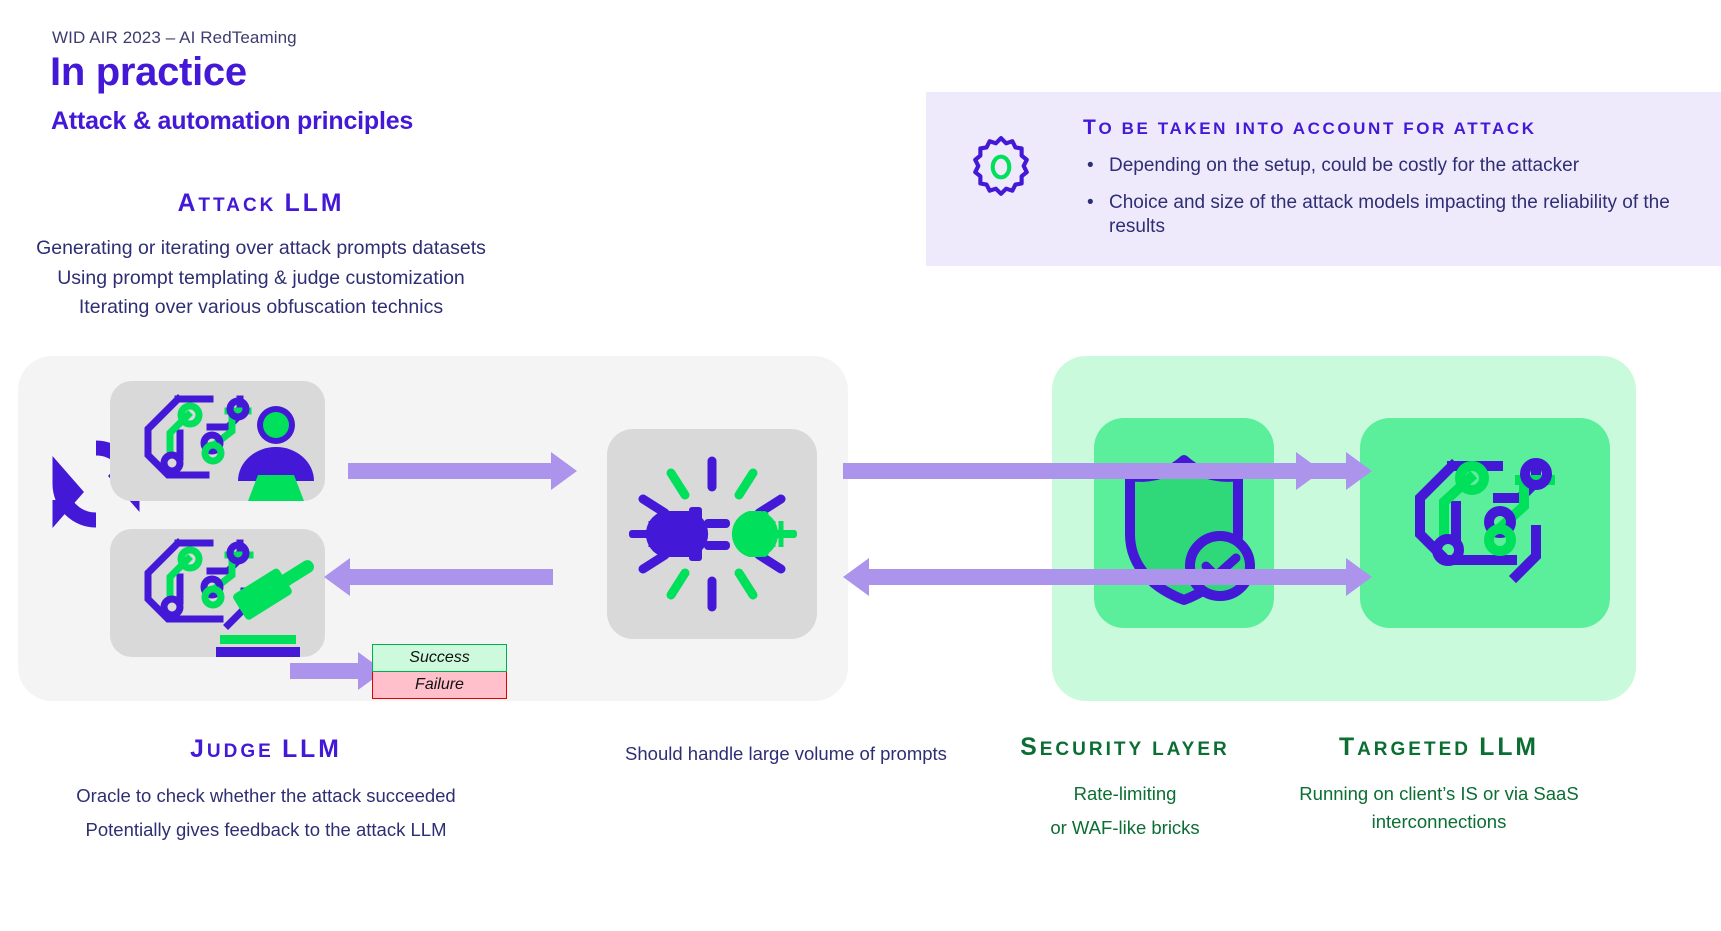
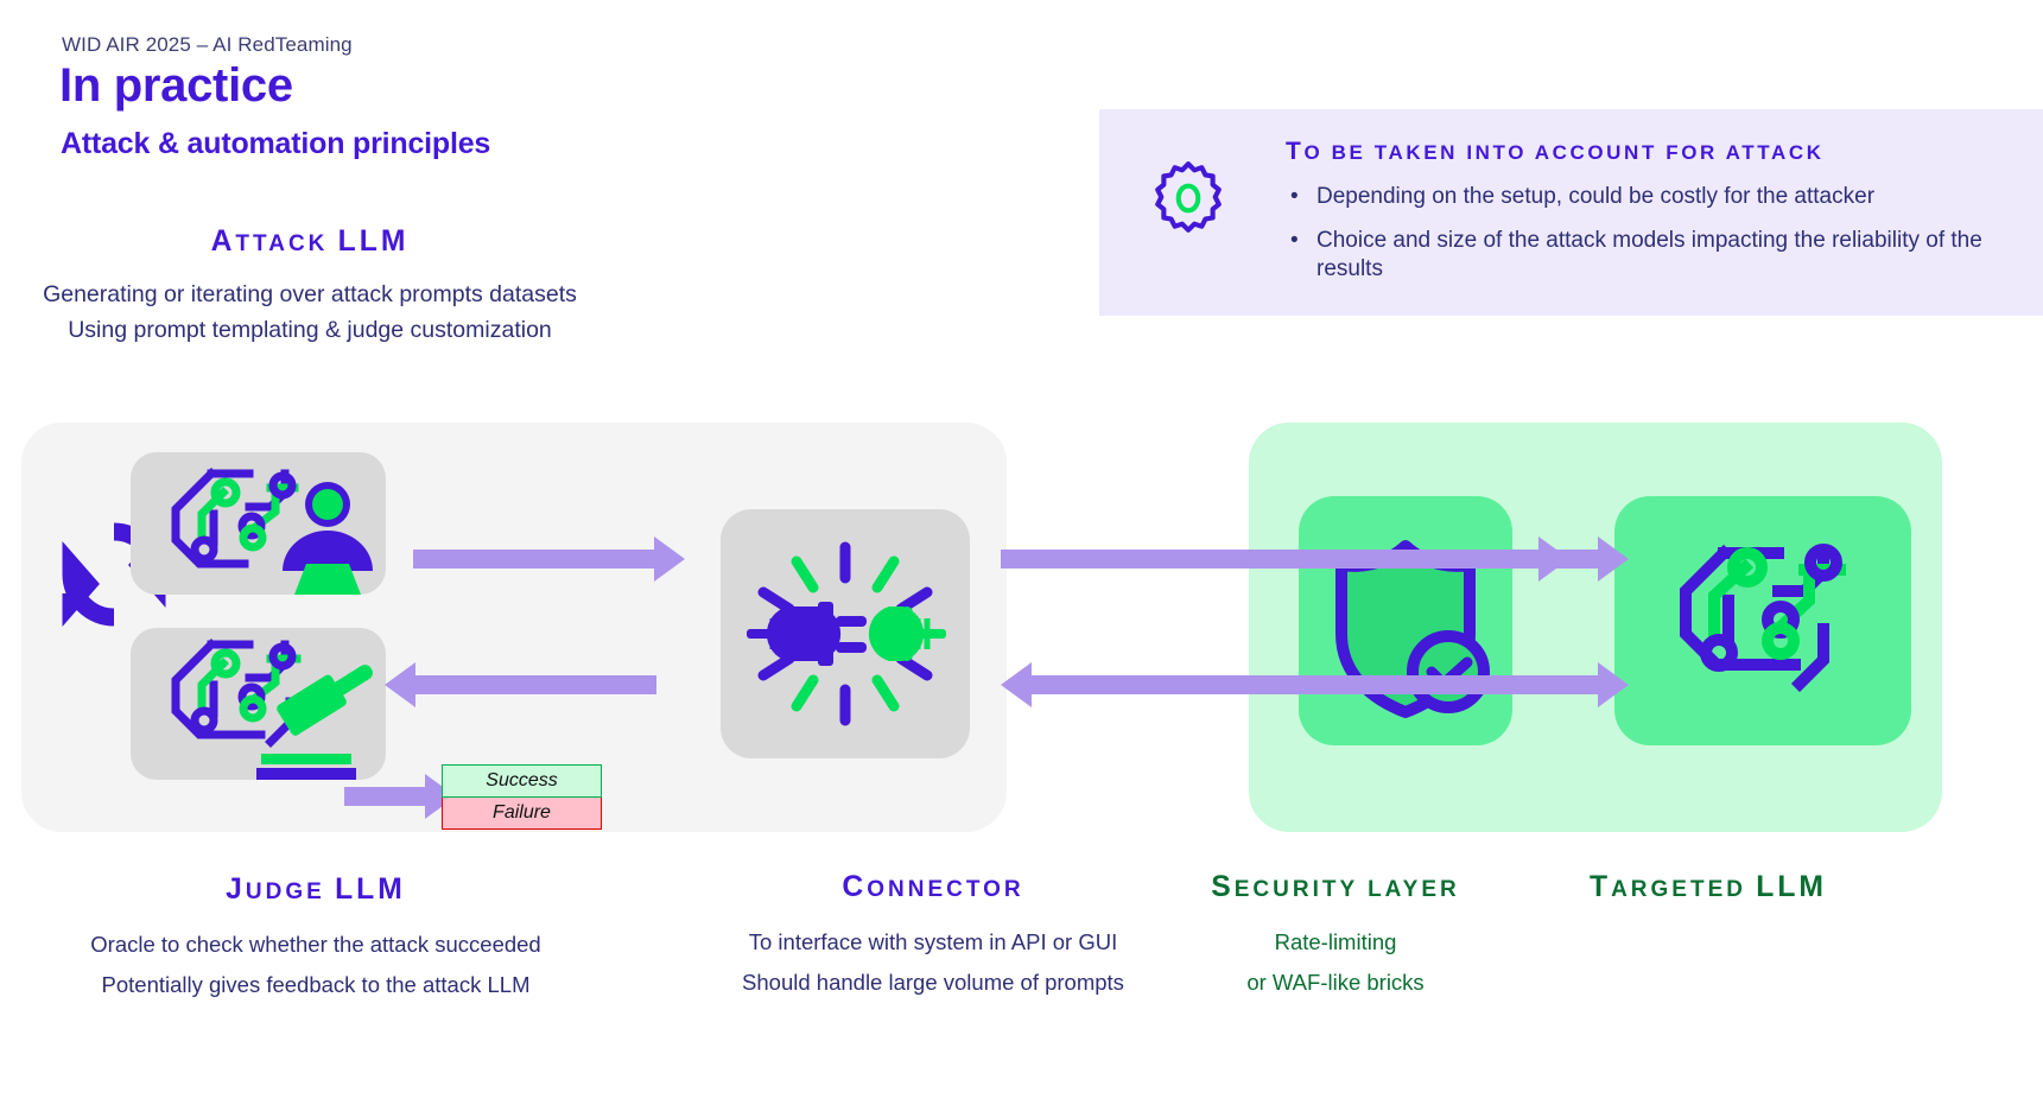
- WID AIR 2023 – AI RedTeaming
+ WID AIR 2025 – AI RedTeaming
  In practice
  Attack & automation principles
  TO BE TAKEN INTO ACCOUNT FOR ATTACK
  •
  Depending on the setup, could be costly for the attacker
  •
  Choice and size of the attack models impacting the reliability of the results
  ATTACK LLM
  Generating or iterating over attack prompts datasets
  Using prompt templating & judge customization
- Iterating over various obfuscation technics
  Success
  Failure
  JUDGE LLM
  Oracle to check whether the attack succeeded
  Potentially gives feedback to the attack LLM
+ CONNECTOR
+ To interface with system in API or GUI
  Should handle large volume of prompts
  SECURITY LAYER
  Rate-limiting
  or WAF-like bricks
  TARGETED LLM
- Running on client’s IS or via SaaS interconnections
